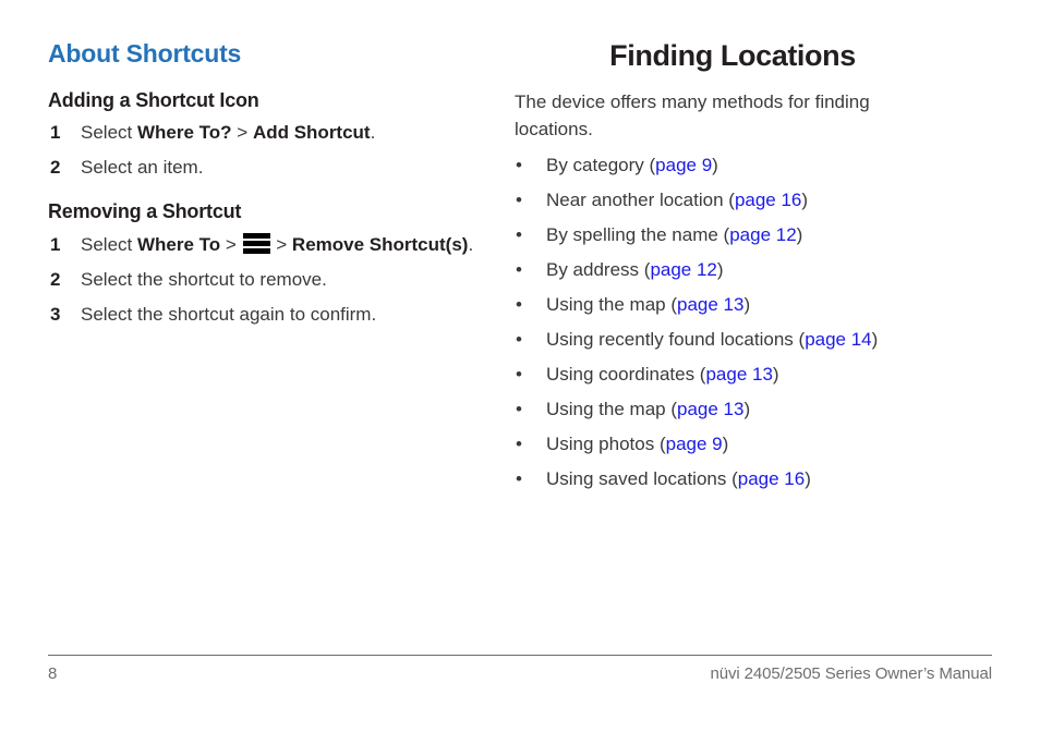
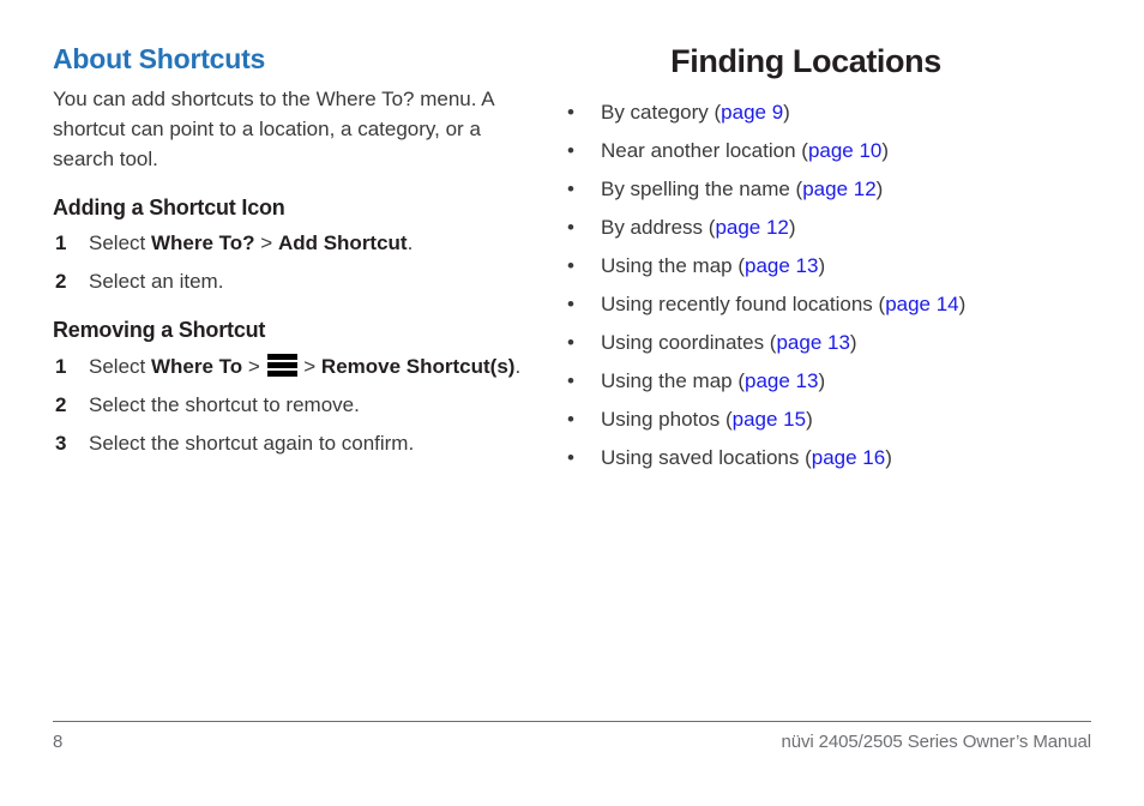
  About Shortcuts
+ You can add shortcuts to the Where To? menu. A shortcut can point to a location, a category, or a search tool.
  Adding a Shortcut Icon
  1
  Select Where To? > Add Shortcut.
  2
  Select an item.
  Removing a Shortcut
  1
  Select Where To > > Remove Shortcut(s).
  2
  Select the shortcut to remove.
  3
  Select the shortcut again to confirm.
  Finding Locations
- The device offers many methods for finding locations.
  •
  By category (page 9)
  •
- Near another location (page 16)
+ Near another location (page 10)
  •
  By spelling the name (page 12)
  •
  By address (page 12)
  •
  Using the map (page 13)
  •
  Using recently found locations (page 14)
  •
  Using coordinates (page 13)
  •
  Using the map (page 13)
  •
- Using photos (page 9)
+ Using photos (page 15)
  •
  Using saved locations (page 16)
  8
  nüvi 2405/2505 Series Owner’s Manual
